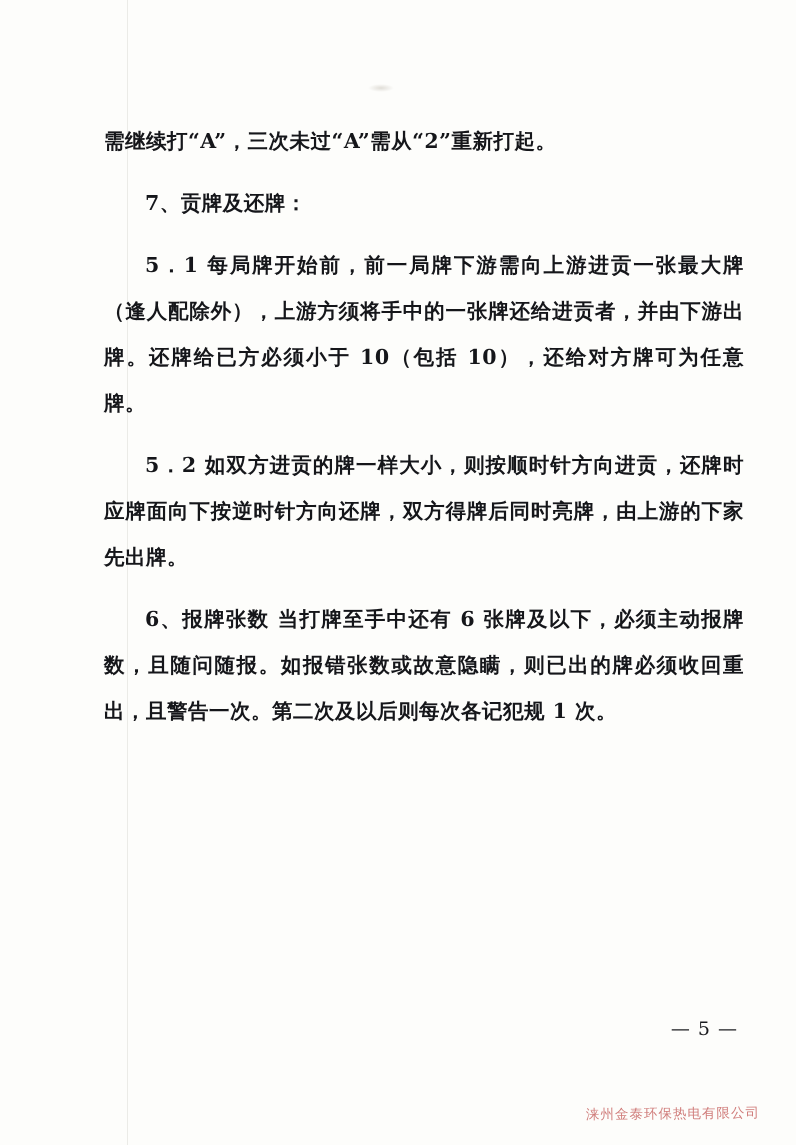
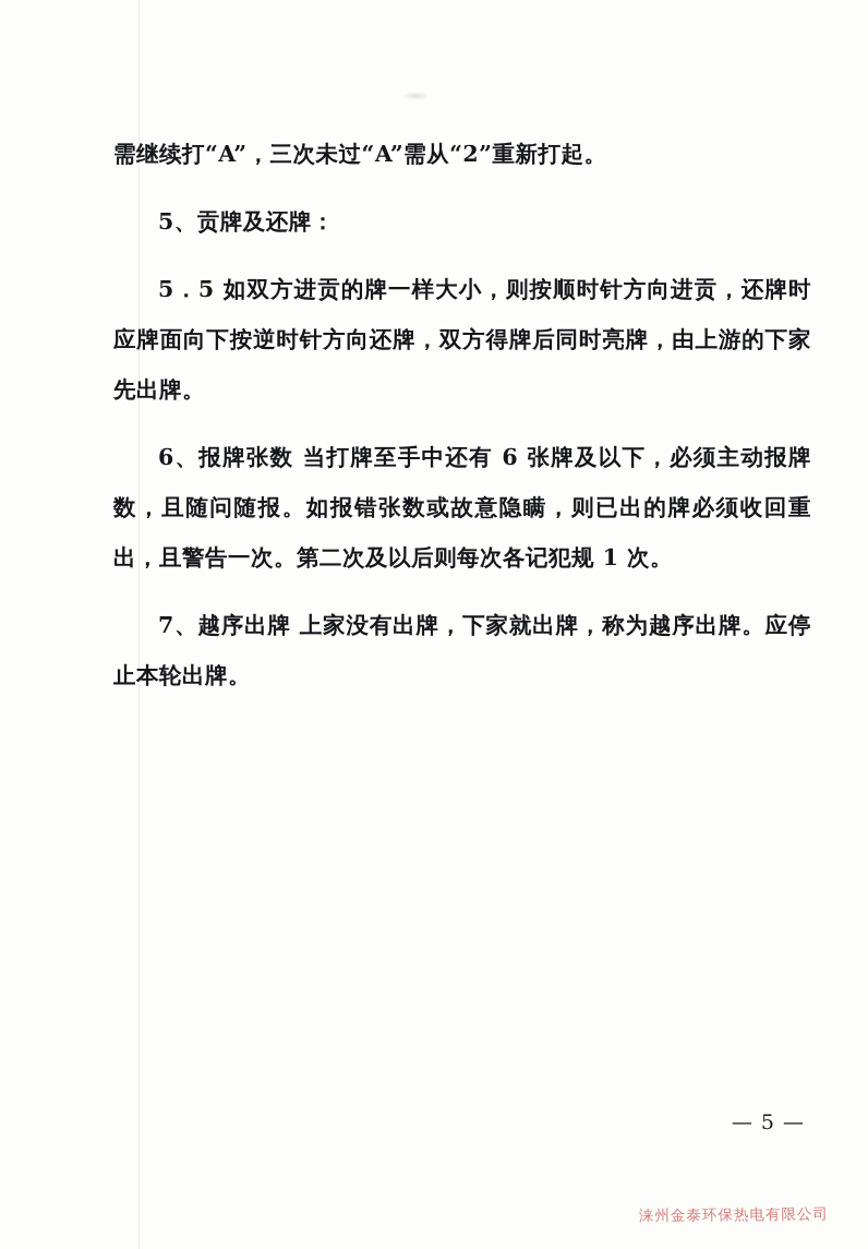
  需继续打“A”，三次未过“A”需从“2”重新打起。
- 7、贡牌及还牌：
+ 5、贡牌及还牌：
- 5．1 每局牌开始前，前一局牌下游需向上游进贡一张最大牌（逢人配除外），上游方须将手中的一张牌还给进贡者，并由下游出牌。还牌给已方必须小于 10（包括 10），还给对方牌可为任意牌。
- 5．2 如双方进贡的牌一样大小，则按顺时针方向进贡，还牌时应牌面向下按逆时针方向还牌，双方得牌后同时亮牌，由上游的下家先出牌。
+ 5．5 如双方进贡的牌一样大小，则按顺时针方向进贡，还牌时应牌面向下按逆时针方向还牌，双方得牌后同时亮牌，由上游的下家先出牌。
  6、报牌张数 当打牌至手中还有 6 张牌及以下，必须主动报牌数，且随问随报。如报错张数或故意隐瞒，则已出的牌必须收回重出，且警告一次。第二次及以后则每次各记犯规 1 次。
+ 7、越序出牌 上家没有出牌，下家就出牌，称为越序出牌。应停止本轮出牌。
  — 5 —
  涞州金泰环保热电有限公司
